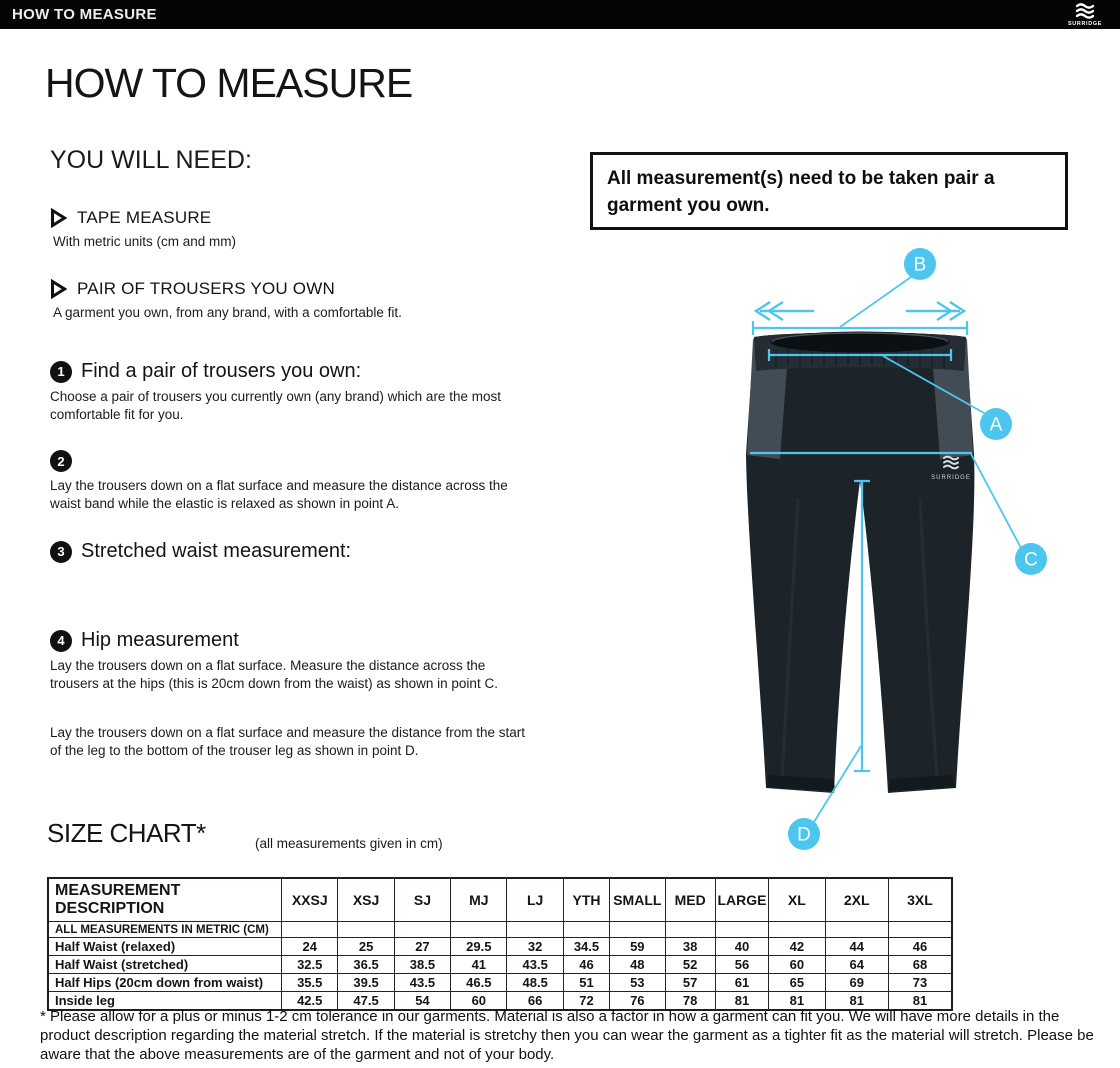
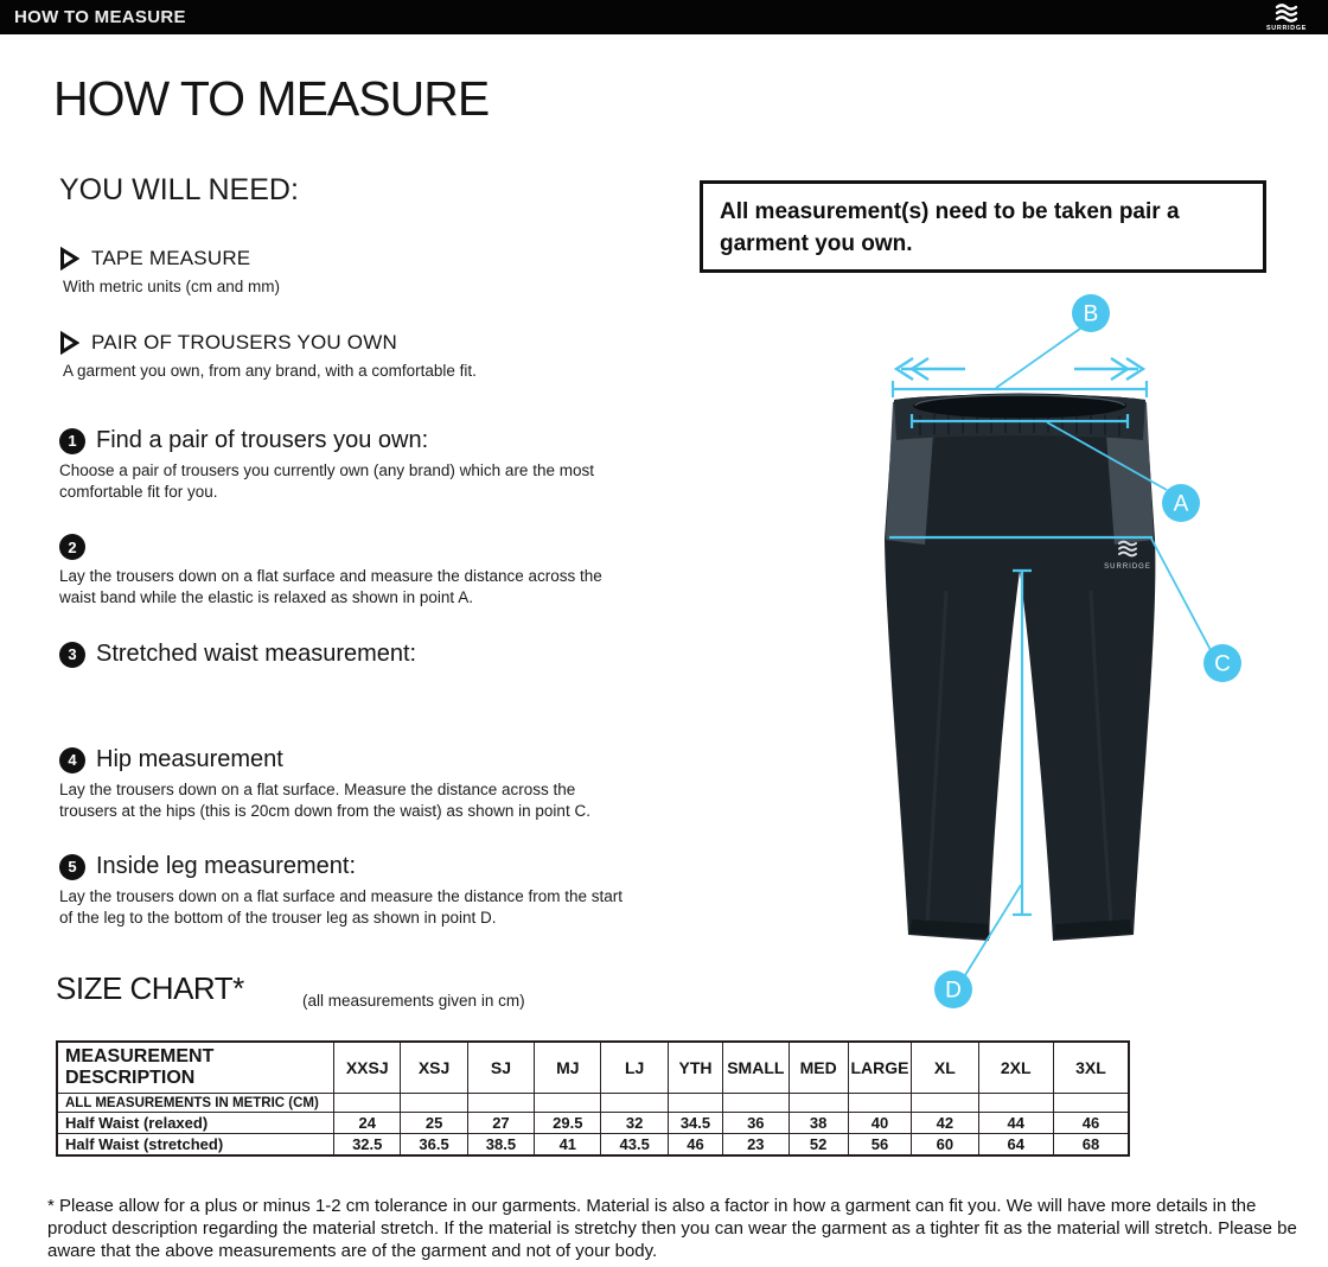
  HOW TO MEASURE
  HOW TO MEASURE
  YOU WILL NEED:
  TAPE MEASURE
  With metric units (cm and mm)
  PAIR OF TROUSERS YOU OWN
  A garment you own, from any brand, with a comfortable fit.
  1
  Find a pair of trousers you own:
  Choose a pair of trousers you currently own (any brand) which are the most comfortable fit for you.
  2
  Lay the trousers down on a flat surface and measure the distance across the waist band while the elastic is relaxed as shown in point A.
  3
  Stretched waist measurement:
  4
  Hip measurement
  Lay the trousers down on a flat surface. Measure the distance across the trousers at the hips (this is 20cm down from the waist) as shown in point C.
+ 5
+ Inside leg measurement:
  Lay the trousers down on a flat surface and measure the distance from the start of the leg to the bottom of the trouser leg as shown in point D.
  All measurement(s) need to be taken pair a garment you own.
  B
  A
  C
  D
  SIZE CHART*
  (all measurements given in cm)
  MEASUREMENT DESCRIPTION	XXSJ	XSJ	SJ	MJ	LJ	YTH	SMALL	MED	LARGE	XL	2XL	3XL
  ALL MEASUREMENTS IN METRIC (CM)
- Half Waist (relaxed)	24	25	27	29.5	32	34.5	59	38	40	42	44	46
+ Half Waist (relaxed)	24	25	27	29.5	32	34.5	36	38	40	42	44	46
- Half Waist (stretched)	32.5	36.5	38.5	41	43.5	46	48	52	56	60	64	68
+ Half Waist (stretched)	32.5	36.5	38.5	41	43.5	46	23	52	56	60	64	68
- Half Hips (20cm down from waist)	35.5	39.5	43.5	46.5	48.5	51	53	57	61	65	69	73
- Inside leg	42.5	47.5	54	60	66	72	76	78	81	81	81	81
  * Please allow for a plus or minus 1-2 cm tolerance in our garments. Material is also a factor in how a garment can fit you. We will have more details in the product description regarding the material stretch. If the material is stretchy then you can wear the garment as a tighter fit as the material will stretch. Please be aware that the above measurements are of the garment and not of your body.
